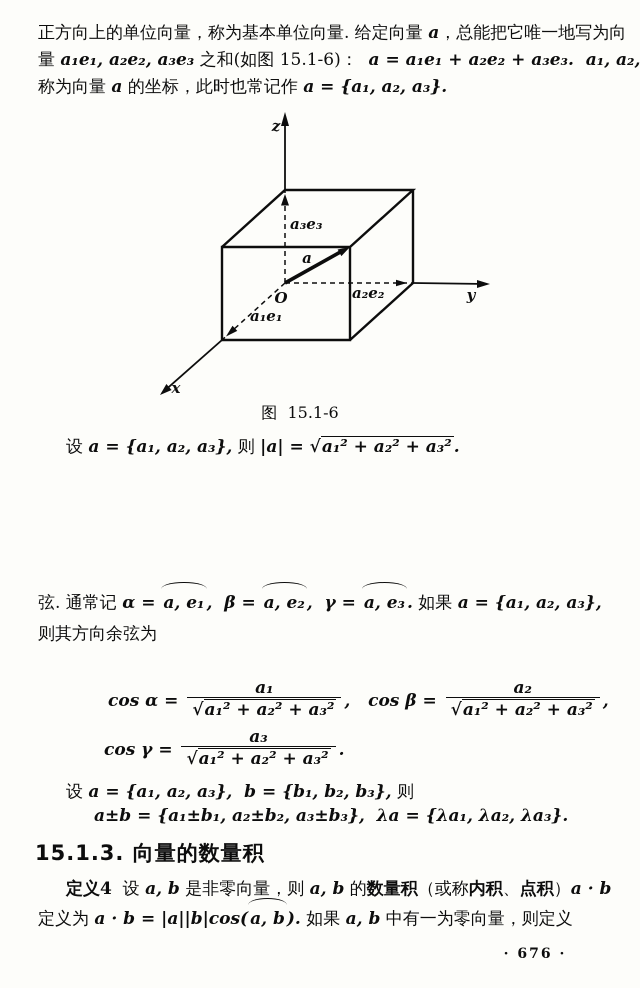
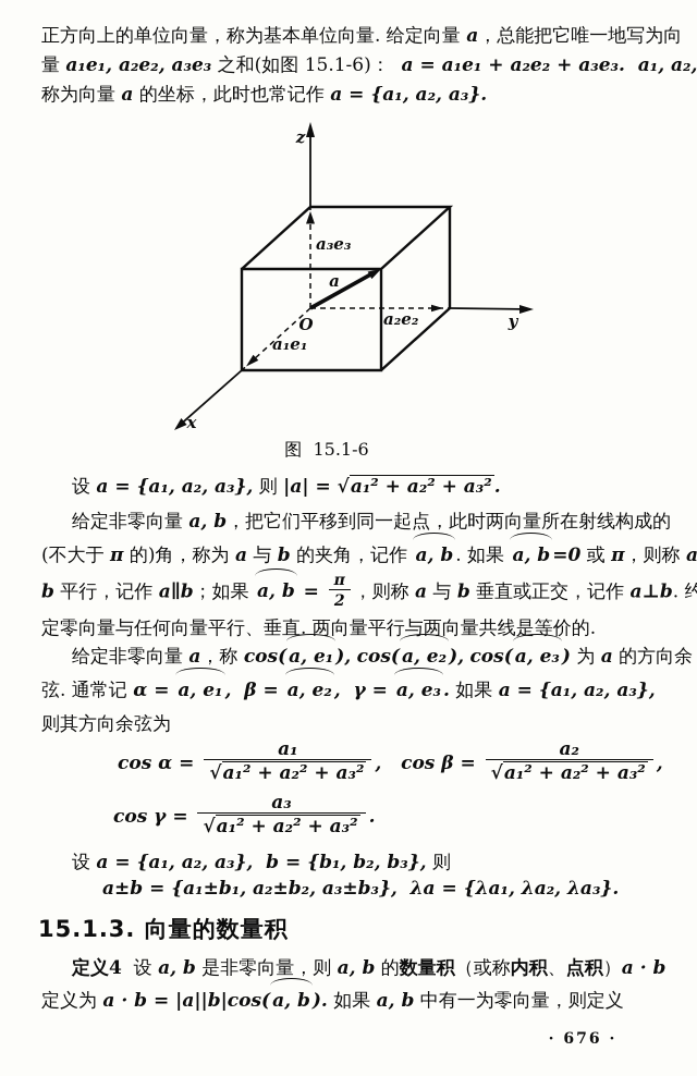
  正方向上的单位向量，称为基本单位向量. 给定向量 a，总能把它唯一地写为向
  量 a₁e₁, a₂e₂, a₃e₃ 之和(如图 15.1-6)： a = a₁e₁ + a₂e₂ + a₃e₃. a₁, a₂,
  称为向量 a 的坐标，此时也常记作 a = {a₁, a₂, a₃}.
  z
  y
  x
  O
  a
  a₁e₁
  a₂e₂
  a₃e₃
  图 15.1-6
  设 a = {a₁, a₂, a₃}, 则 |a| = √a₁² + a₂² + a₃².
+ 给定非零向量 a, b，把它们平移到同一起点，此时两向量所在射线构成的
+ (不大于 π 的)角，称为 a 与 b 的夹角，记作 a, b. 如果 a, b=0 或 π，则称 a
+ b 平行，记作 a∥b；如果 a, b =
+ π
+ 2
+ ，则称 a 与 b 垂直或正交，记作 a⊥b. 约
+ 定零向量与任何向量平行、垂直. 两向量平行与两向量共线是等价的.
+ 给定非零向量 a，称 cos(a, e₁), cos(a, e₂), cos(a, e₃) 为 a 的方向余
  弦. 通常记 α = a, e₁, β = a, e₂, γ = a, e₃. 如果 a = {a₁, a₂, a₃},
  则其方向余弦为
  cos α =
  a₁
  √a₁² + a₂² + a₃²
  , cos β =
  a₂
  √a₁² + a₂² + a₃²
  ,
  cos γ =
  a₃
  √a₁² + a₂² + a₃²
  .
  设 a = {a₁, a₂, a₃}, b = {b₁, b₂, b₃}, 则
  a±b = {a₁±b₁, a₂±b₂, a₃±b₃}, λa = {λa₁, λa₂, λa₃}.
  15.1.3. 向量的数量积
  定义4 设 a, b 是非零向量，则 a, b 的数量积（或称内积、点积）a · b
  定义为 a · b = |a||b|cos(a, b). 如果 a, b 中有一为零向量，则定义
  · 676 ·
